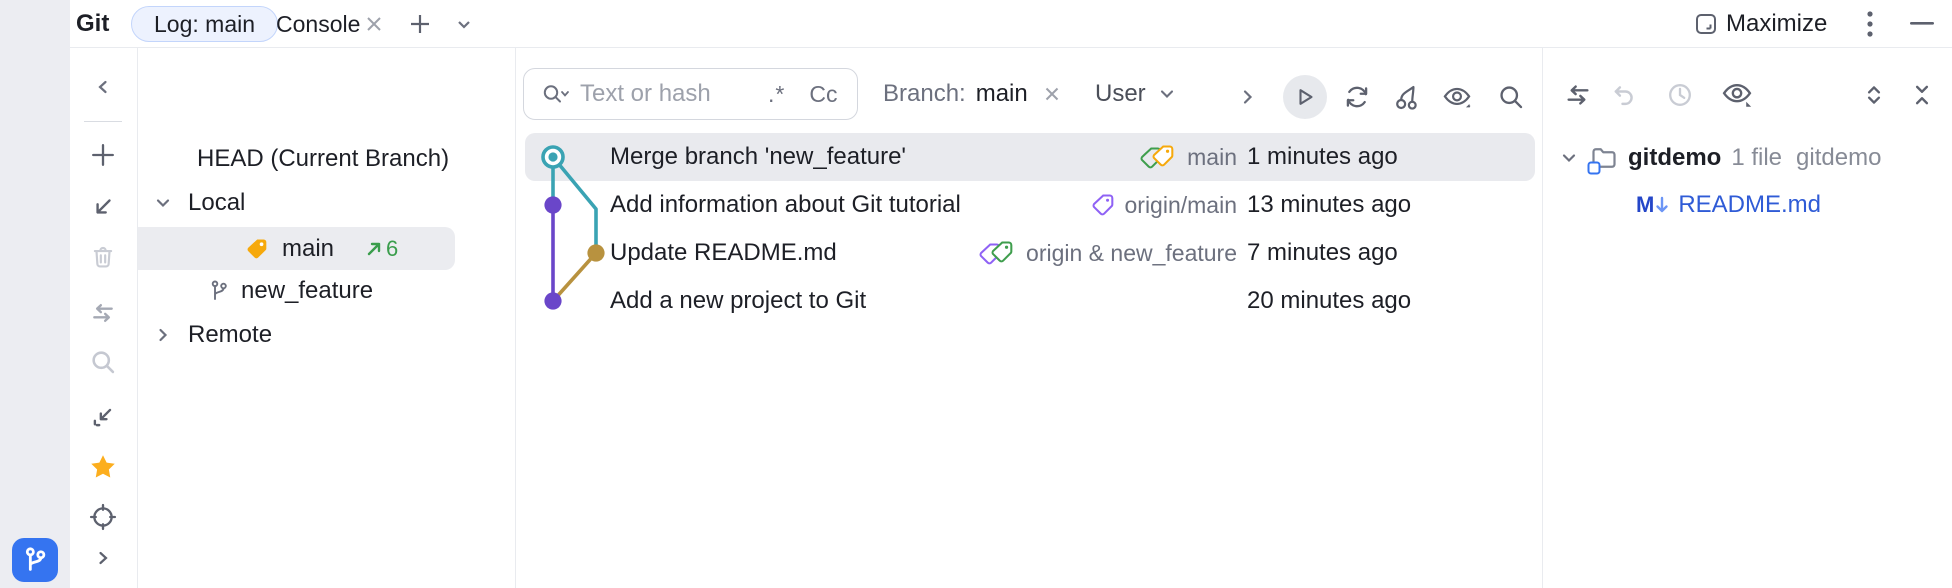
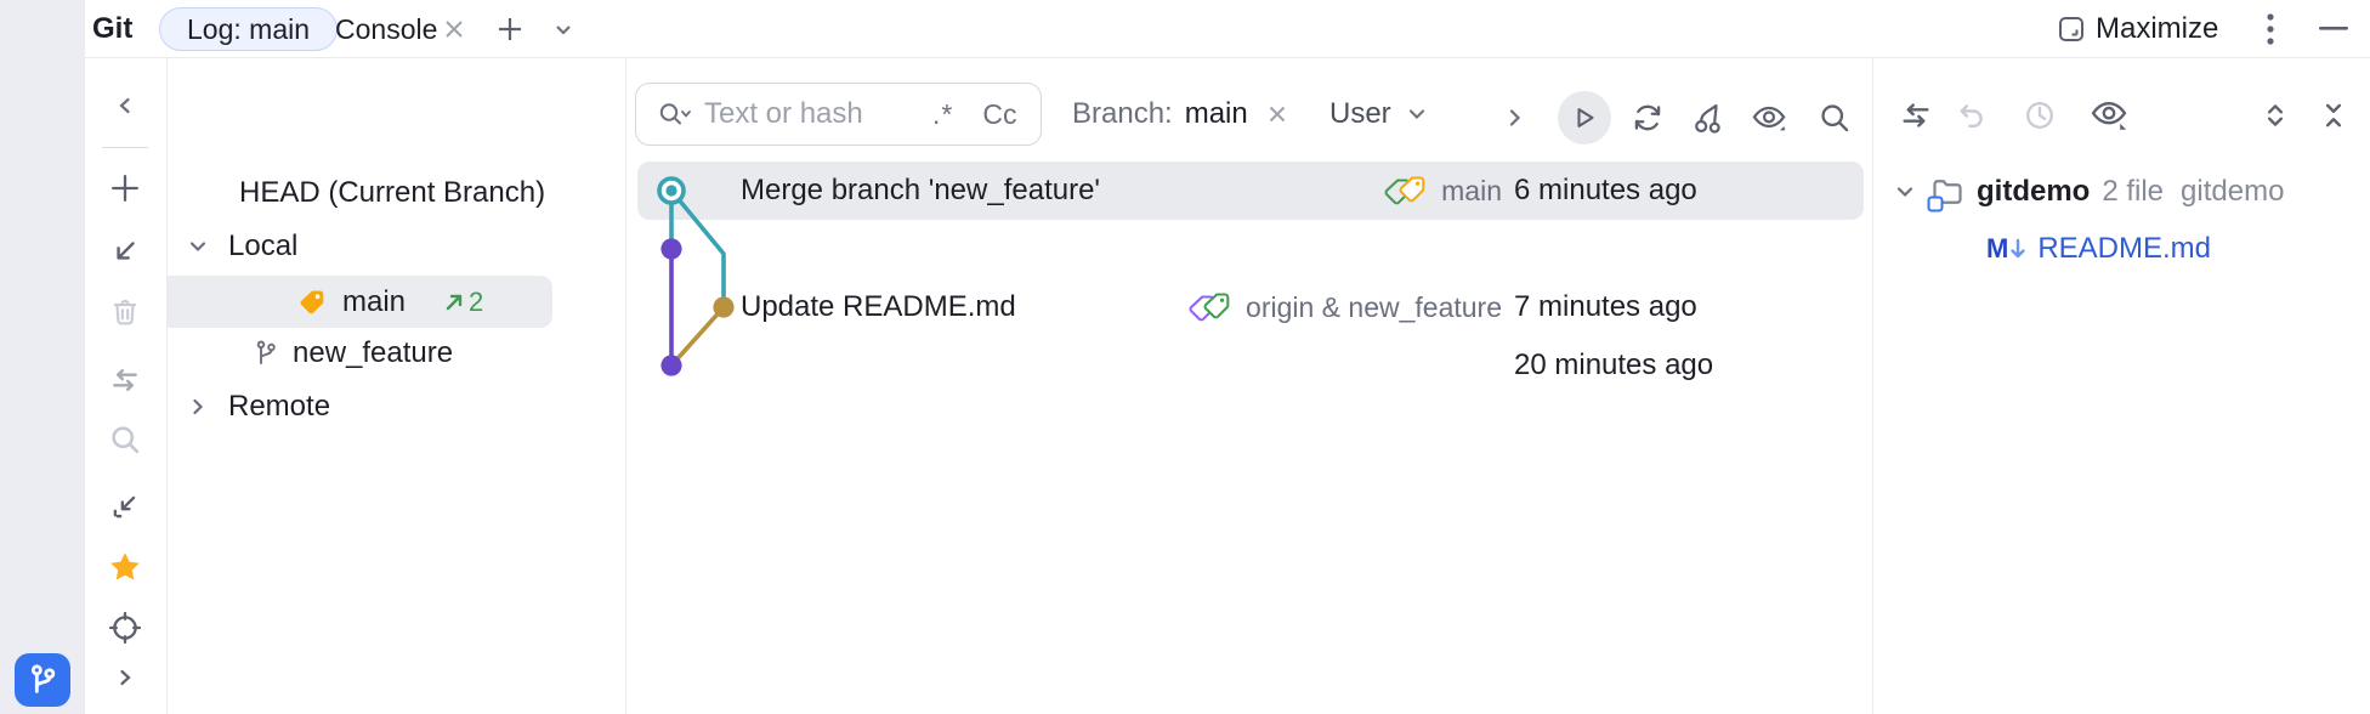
  Git
  Log: main
  Console
  Maximize
  HEAD (Current Branch)
  Local
  main
- 6
+ 2
  new_feature
  Remote
  Text or hash
  .*
  Cc
  Branch:
  main
  User
  Merge branch 'new_feature'
  main
- 1 minutes ago
+ 6 minutes ago
- Add information about Git tutorial
- origin/main
- 13 minutes ago
  Update README.md
  origin & new_feature
  7 minutes ago
- Add a new project to Git
  20 minutes ago
  gitdemo
- 1 file
+ 2 file
  gitdemo
  M
  README.md
